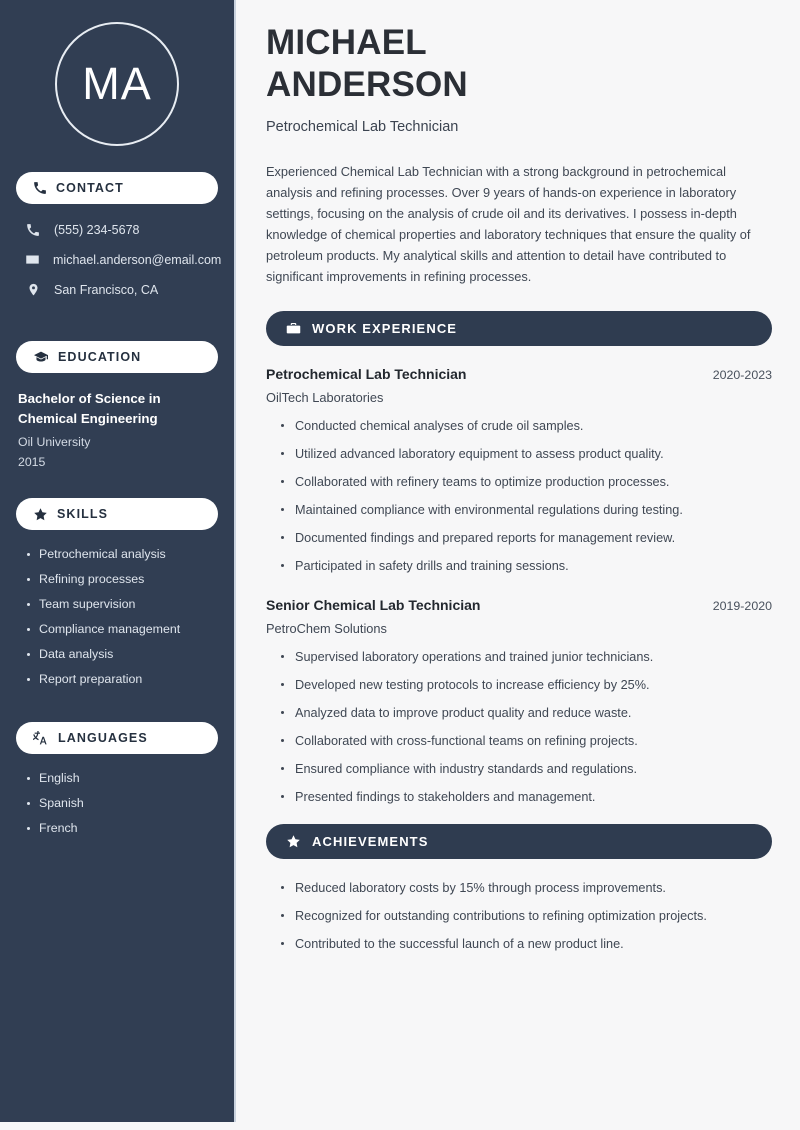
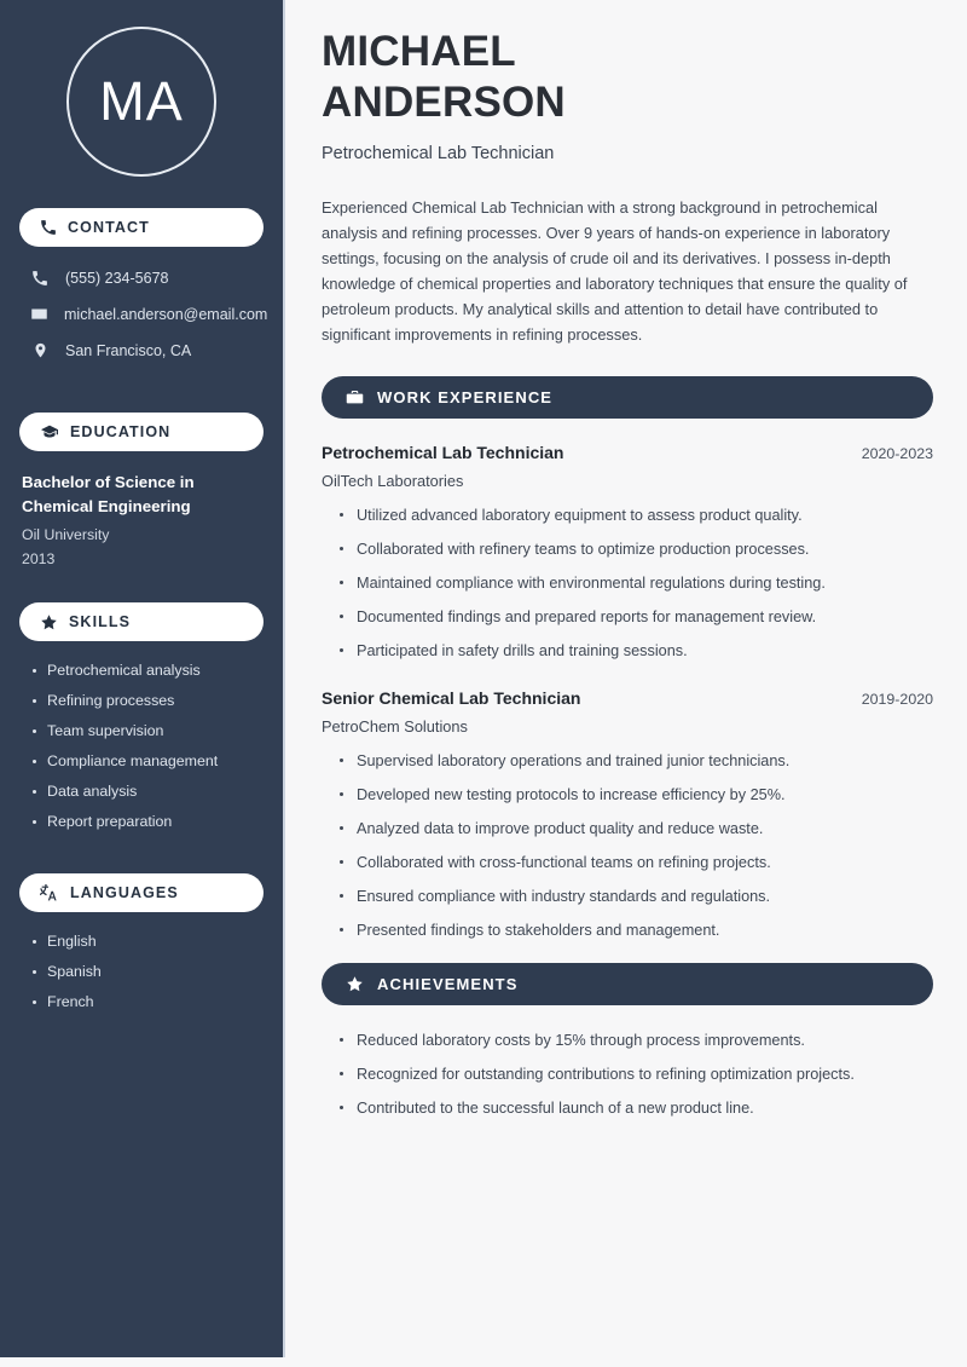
  MA
  CONTACT
  (555) 234-5678
  michael.anderson@email.com
  San Francisco, CA
  EDUCATION
  Bachelor of Science in Chemical Engineering
  Oil University
- 2015
+ 2013
  SKILLS
  Petrochemical analysis
  Refining processes
  Team supervision
  Compliance management
  Data analysis
  Report preparation
  LANGUAGES
  English
  Spanish
  French
  MICHAEL
  ANDERSON
  Petrochemical Lab Technician
  Experienced Chemical Lab Technician with a strong background in petrochemical analysis and refining processes. Over 9 years of hands-on experience in laboratory settings, focusing on the analysis of crude oil and its derivatives. I possess in-depth knowledge of chemical properties and laboratory techniques that ensure the quality of petroleum products. My analytical skills and attention to detail have contributed to significant improvements in refining processes.
  WORK EXPERIENCE
  Petrochemical Lab Technician
  2020-2023
  OilTech Laboratories
- Conducted chemical analyses of crude oil samples.
  Utilized advanced laboratory equipment to assess product quality.
  Collaborated with refinery teams to optimize production processes.
  Maintained compliance with environmental regulations during testing.
  Documented findings and prepared reports for management review.
  Participated in safety drills and training sessions.
  Senior Chemical Lab Technician
  2019-2020
  PetroChem Solutions
  Supervised laboratory operations and trained junior technicians.
  Developed new testing protocols to increase efficiency by 25%.
  Analyzed data to improve product quality and reduce waste.
  Collaborated with cross-functional teams on refining projects.
  Ensured compliance with industry standards and regulations.
  Presented findings to stakeholders and management.
  ACHIEVEMENTS
  Reduced laboratory costs by 15% through process improvements.
  Recognized for outstanding contributions to refining optimization projects.
  Contributed to the successful launch of a new product line.
